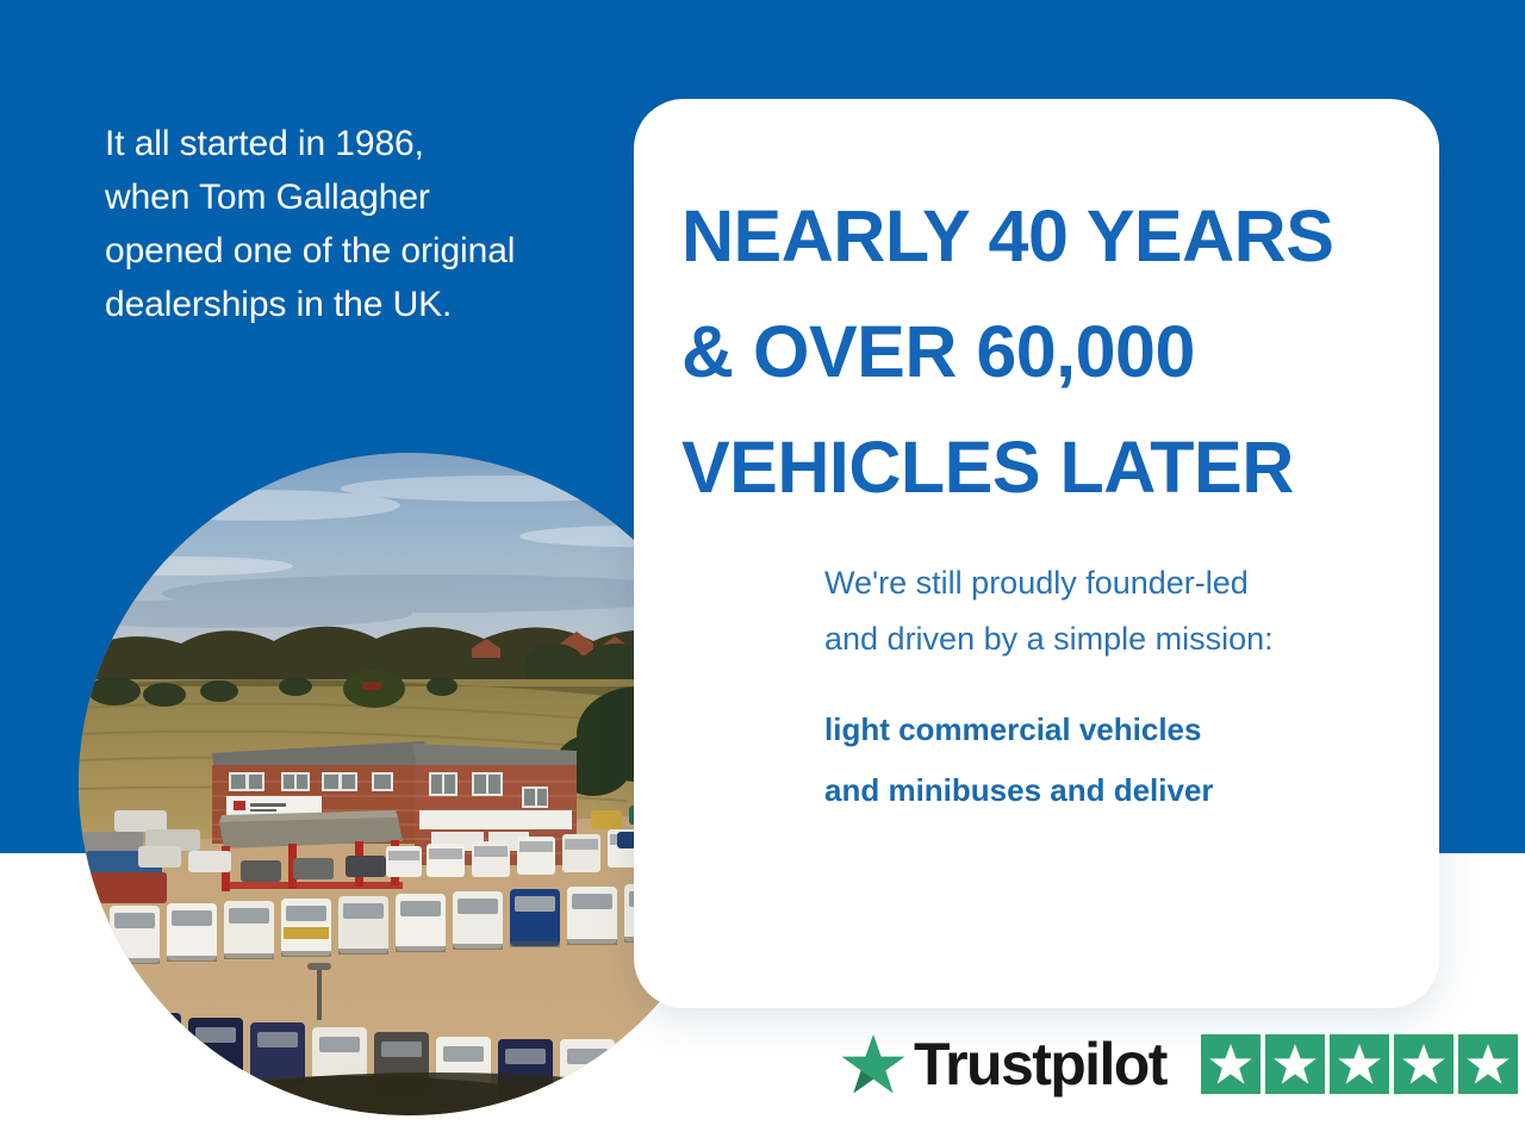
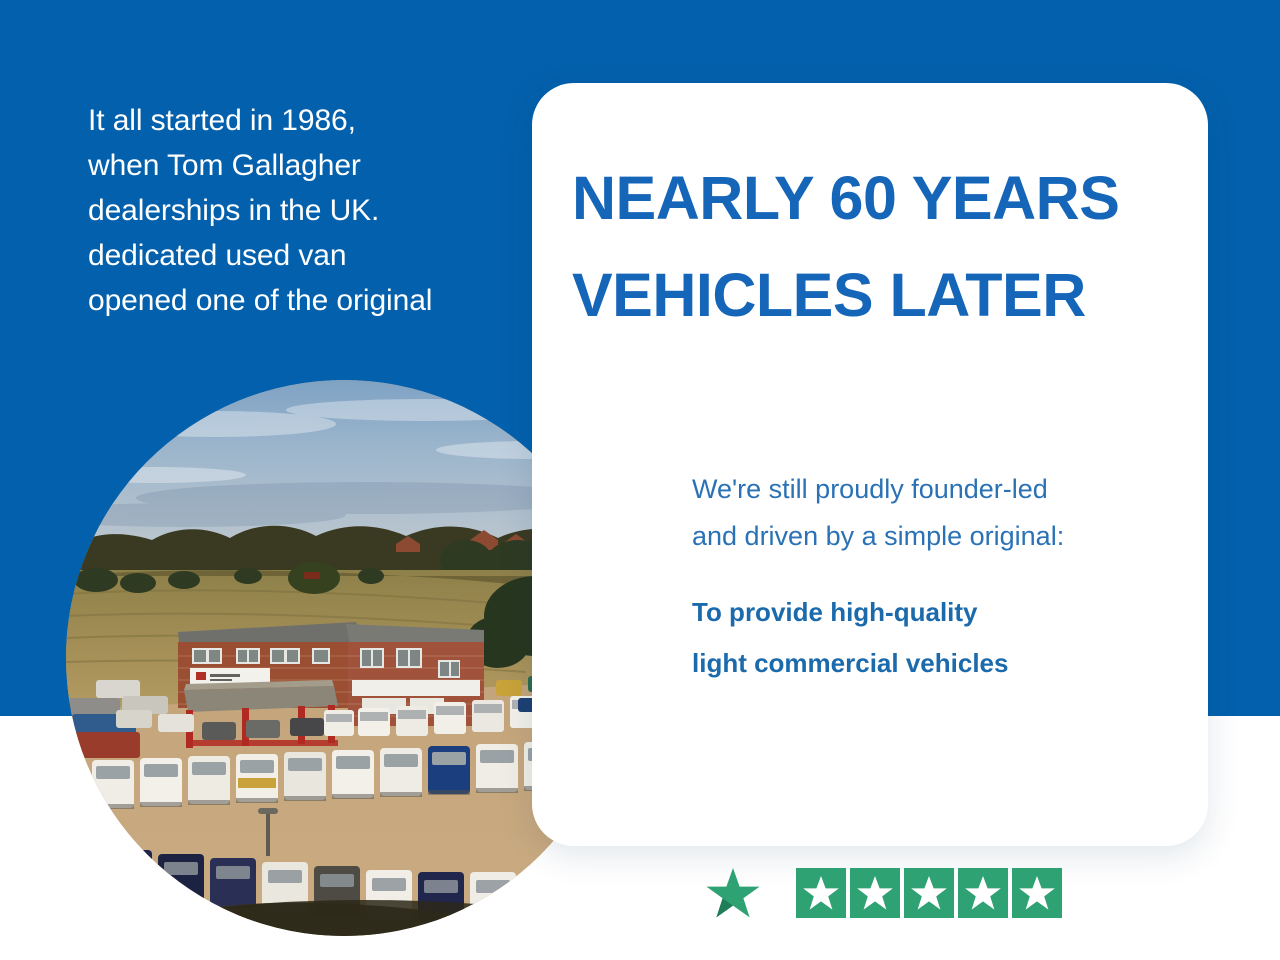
  It all started in 1986,
  when Tom Gallagher
- opened one of the original
+ dealerships in the UK.
+ dedicated used van
- dealerships in the UK.
+ opened one of the original
- NEARLY 40 YEARS
+ NEARLY 60 YEARS
- & OVER 60,000
  VEHICLES LATER
  We're still proudly founder-led
- and driven by a simple mission:
+ and driven by a simple original:
+ To provide high-quality
  light commercial vehicles
- and minibuses and deliver
- Trustpilot
